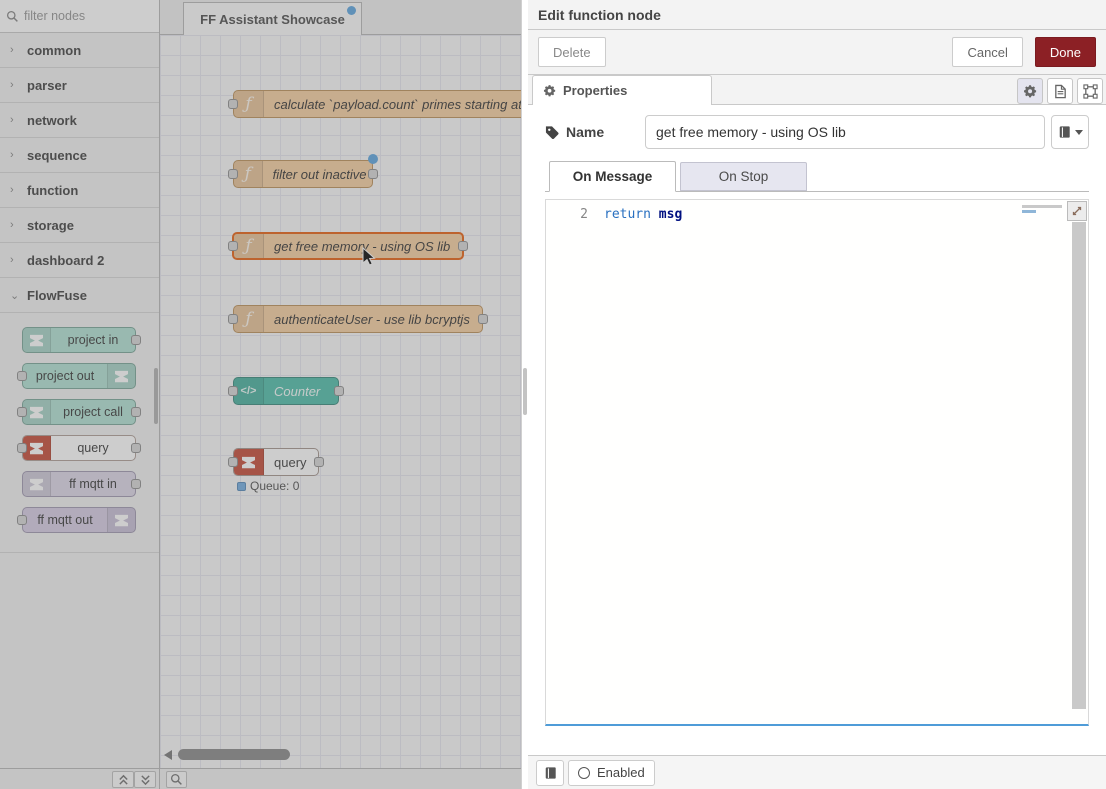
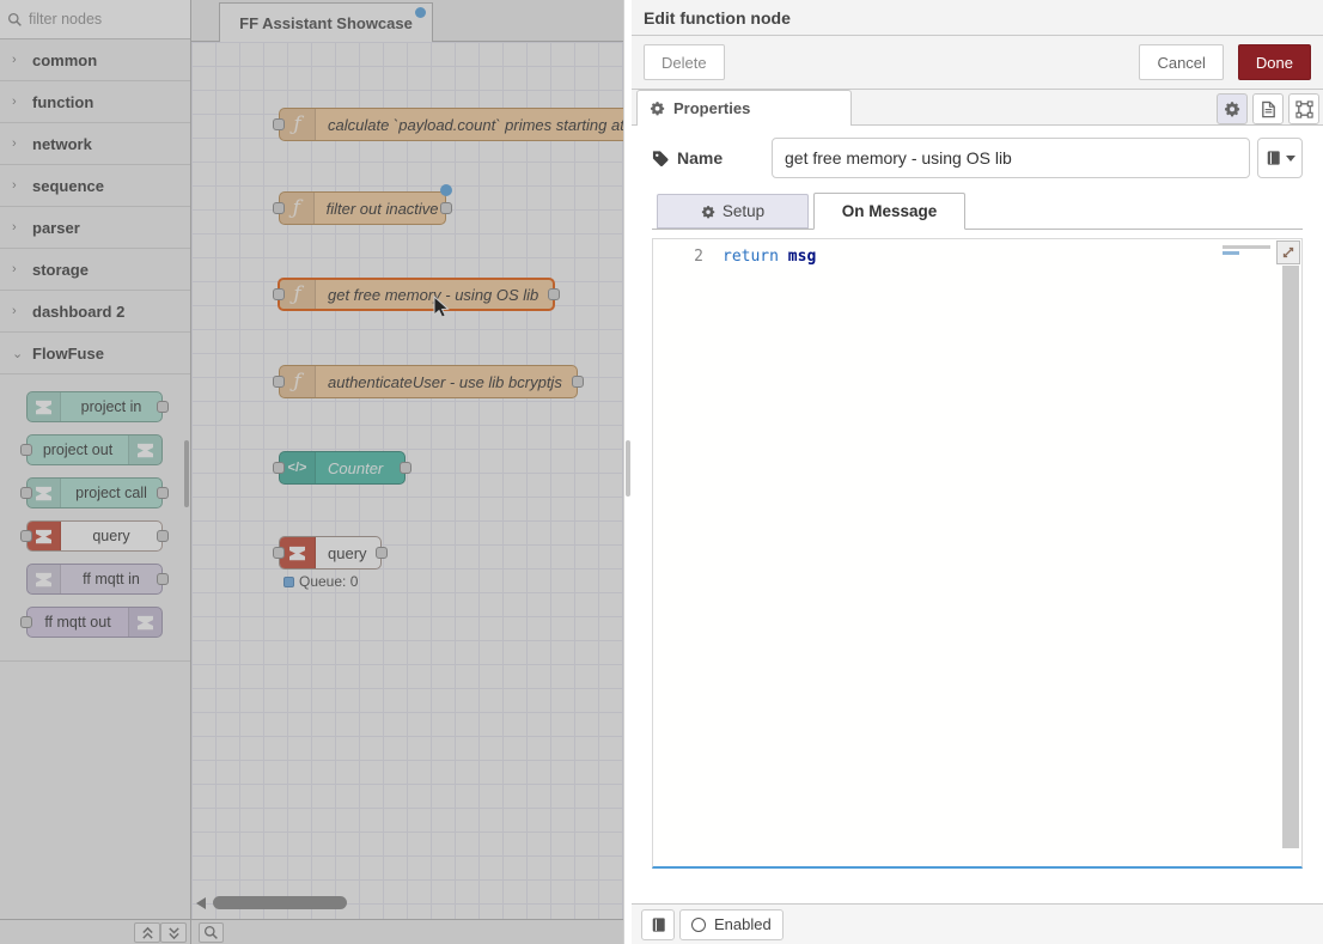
  filter nodes
  ›
  common
  ›
- parser
+ function
  ›
  network
  ›
  sequence
  ›
- function
+ parser
  ›
  storage
  ›
  dashboard 2
  ⌄
  FlowFuse
  project in
  project out
  project call
  query
  ff mqtt in
  ff mqtt out
  FF Assistant Showcase
  ƒ
  calculate `payload.count` primes starting a
  ƒ
  filter out inactive
  ƒ
  get free memory - using OS lib
  ƒ
  authenticateUser - use lib bcryptjs
  </>
  Counter
  query
  Queue: 0
  Edit function node
  Delete
  Cancel
  Done
  Properties
  Name
  get free memory - using OS lib
+ Setup
  On Message
- On Stop
  2
  return msg
  Enabled
